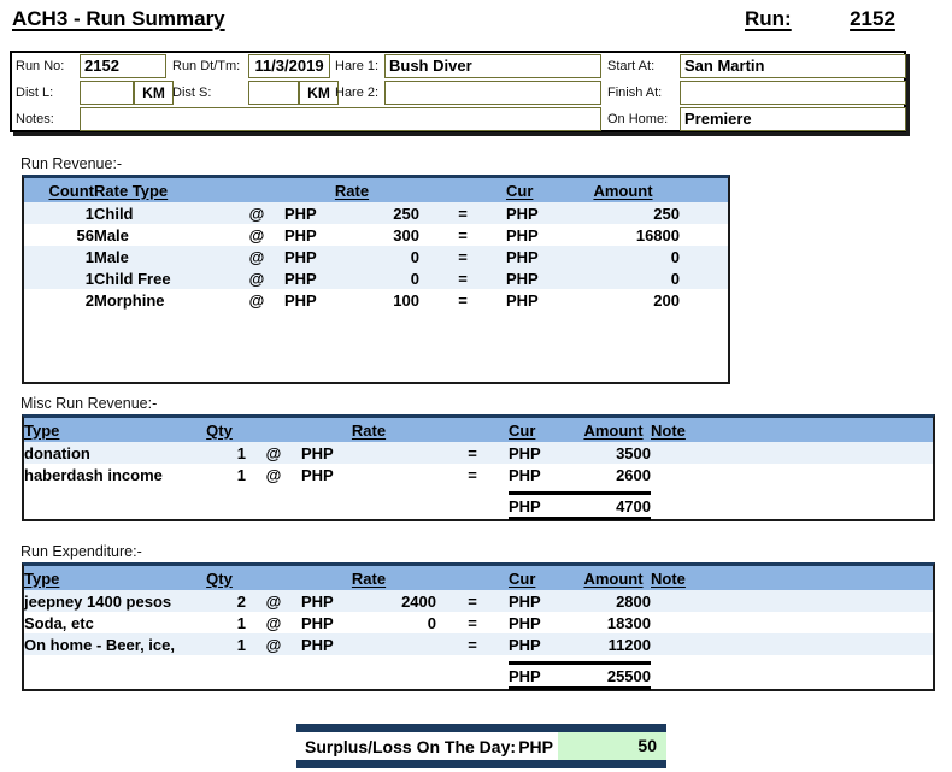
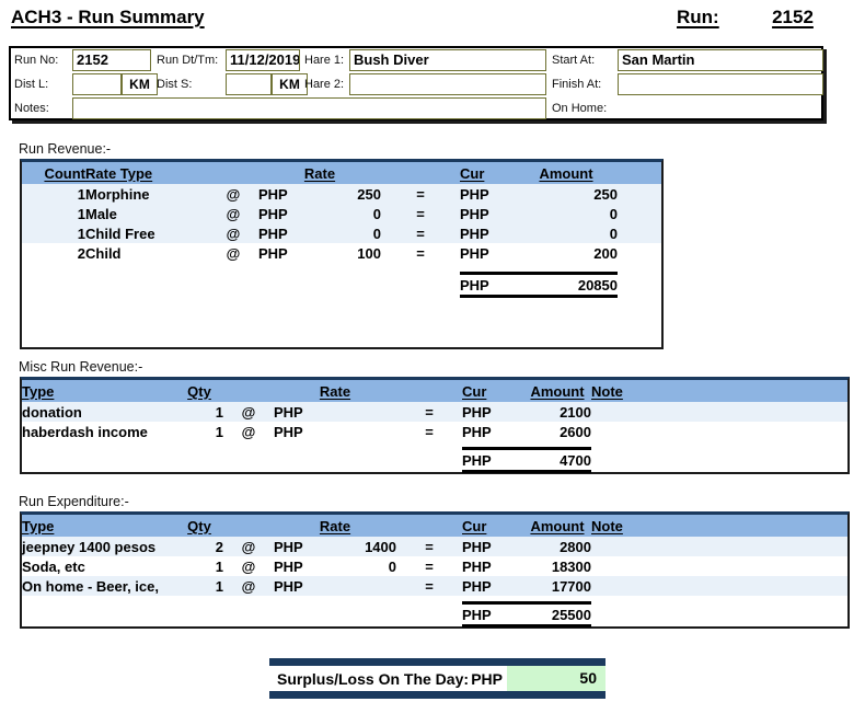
  ACH3 - Run Summary
  Run:
  2152
  Run No:
  2152
  Run Dt/Tm:
- 11/3/2019
+ 11/12/2019
  Hare 1:
  Bush Diver
  Start At:
  San Martin
  Dist L:
  KM
  Dist S:
  KM
  Hare 2:
  Finish At:
  Notes:
  On Home:
- Premiere
  Run Revenue:-
  Count	Rate Type		Rate		Cur	Amount
- 1	Child	@	PHP	250	=	PHP	250
+ 1	Morphine	@	PHP	250	=	PHP	250
- 56	Male	@	PHP	300	=	PHP	16800
  1	Male	@	PHP	0	=	PHP	0
  1	Child Free	@	PHP	0	=	PHP	0
- 2	Morphine	@	PHP	100	=	PHP	200
+ 2	Child	@	PHP	100	=	PHP	200
+ 	PHP	20850
  Misc Run Revenue:-
  Type	Qty		Rate		Cur	Amount	Note
- donation	1	@	PHP		=	PHP	3500
+ donation	1	@	PHP		=	PHP	2100
  haberdash income	1	@	PHP		=	PHP	2600
  	PHP	4700
  Run Expenditure:-
  Type	Qty		Rate		Cur	Amount	Note
- jeepney 1400 pesos	2	@	PHP	2400	=	PHP	2800
+ jeepney 1400 pesos	2	@	PHP	1400	=	PHP	2800
  Soda, etc	1	@	PHP	0	=	PHP	18300
- On home - Beer, ice,	1	@	PHP		=	PHP	11200
+ On home - Beer, ice,	1	@	PHP		=	PHP	17700
  	PHP	25500
  Surplus/Loss On The Day:
  PHP
  50
